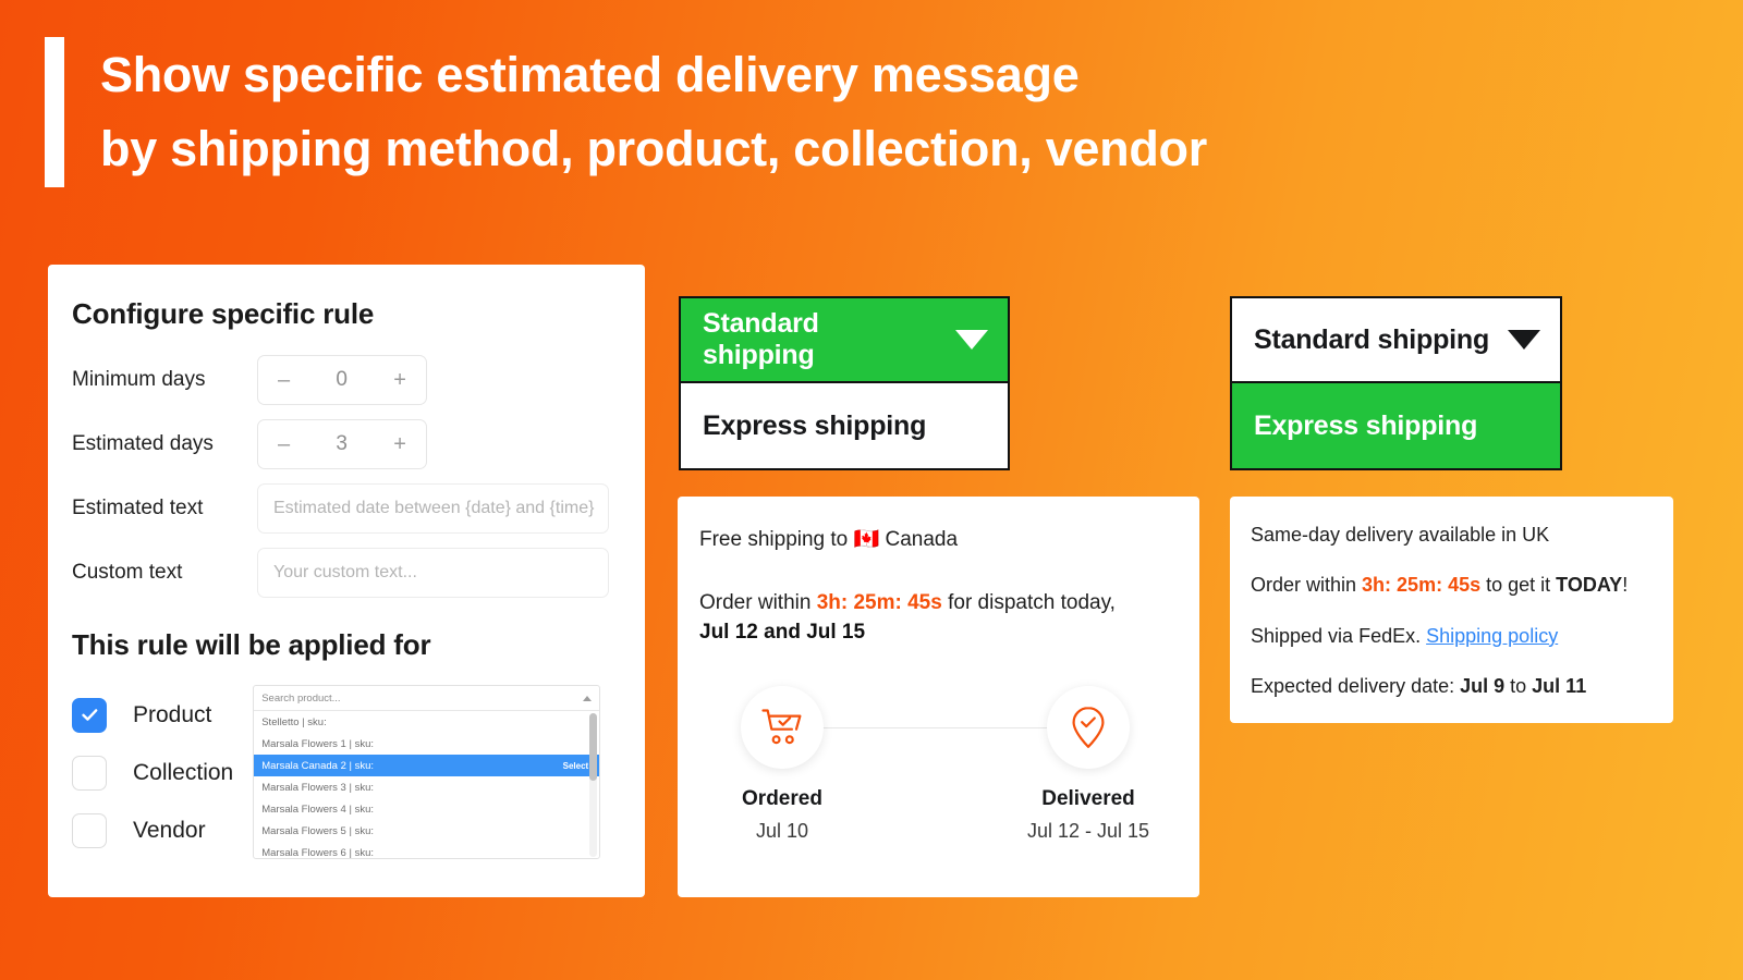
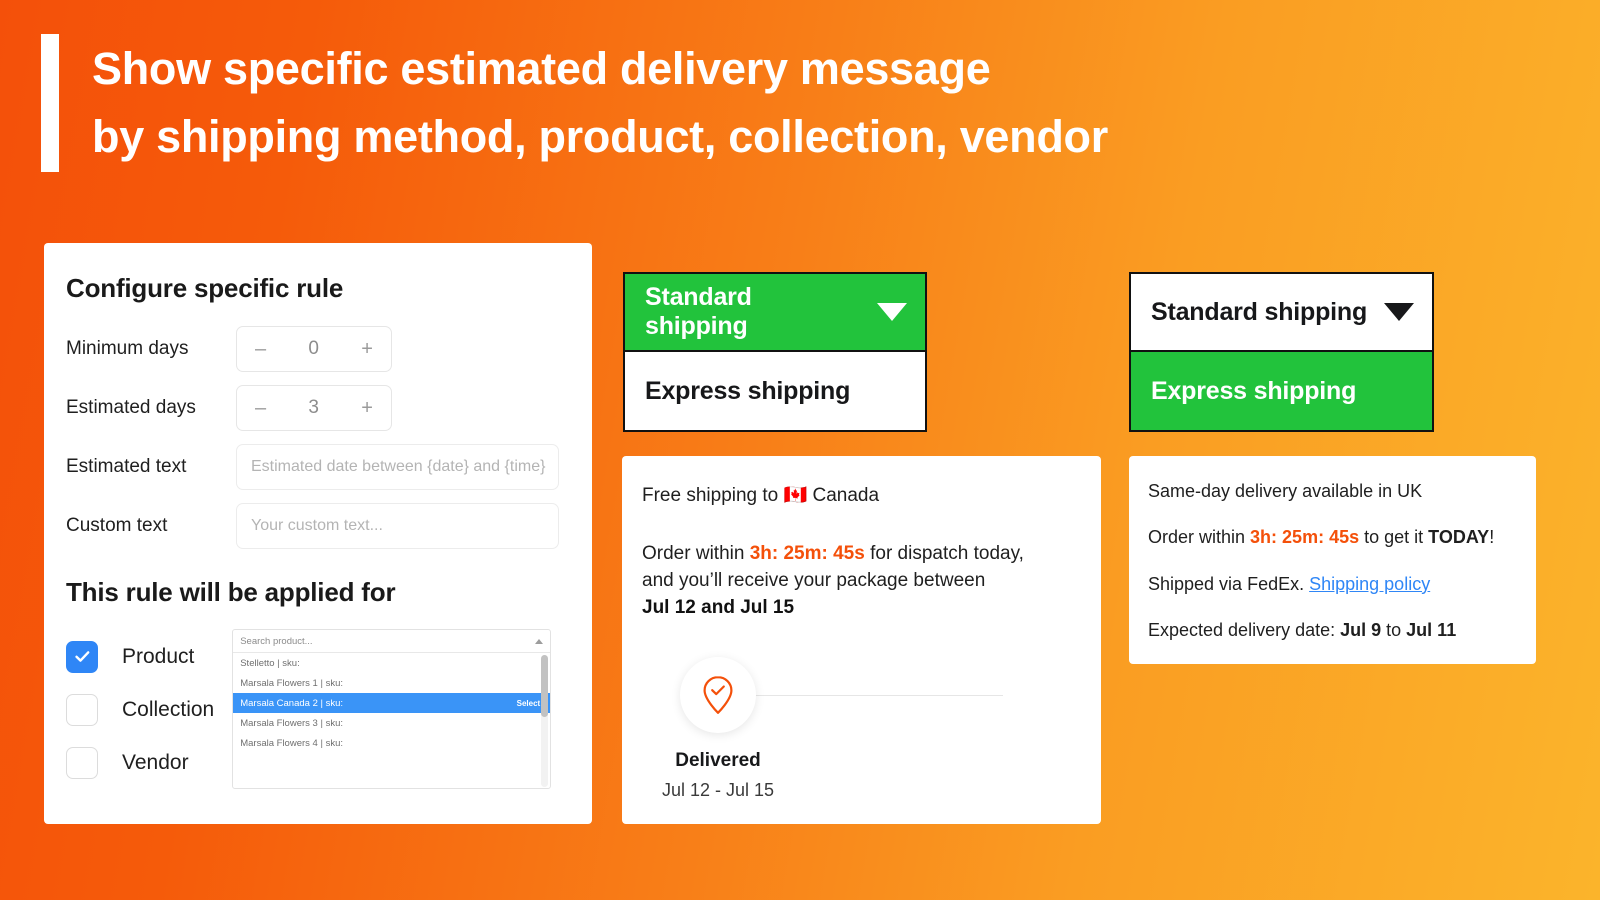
  Show specific estimated delivery message
  by shipping method, product, collection, vendor
  Configure specific rule
  Minimum days
  –
  0
  +
  Estimated days
  –
  3
  +
  Estimated text
  Estimated date between {date} and {time}
  Custom text
  Your custom text...
  This rule will be applied for
  Product
  Collection
  Vendor
  Search product...
  Stelletto | sku:
  Marsala Flowers 1 | sku:
  Marsala Canada 2 | sku:
  Select
  Marsala Flowers 3 | sku:
  Marsala Flowers 4 | sku:
- Marsala Flowers 5 | sku:
- Marsala Flowers 6 | sku:
  Standard shipping
  Express shipping
  Free shipping to 🇨🇦 Canada
  Order within 3h: 25m: 45s for dispatch today,
+ and you’ll receive your package between
  Jul 12 and Jul 15
- Ordered
- Jul 10
  Delivered
  Jul 12 - Jul 15
  Standard shipping
  Express shipping
  Same-day delivery available in UK
  Order within 3h: 25m: 45s to get it TODAY!
  Shipped via FedEx. Shipping policy
  Expected delivery date: Jul 9 to Jul 11
